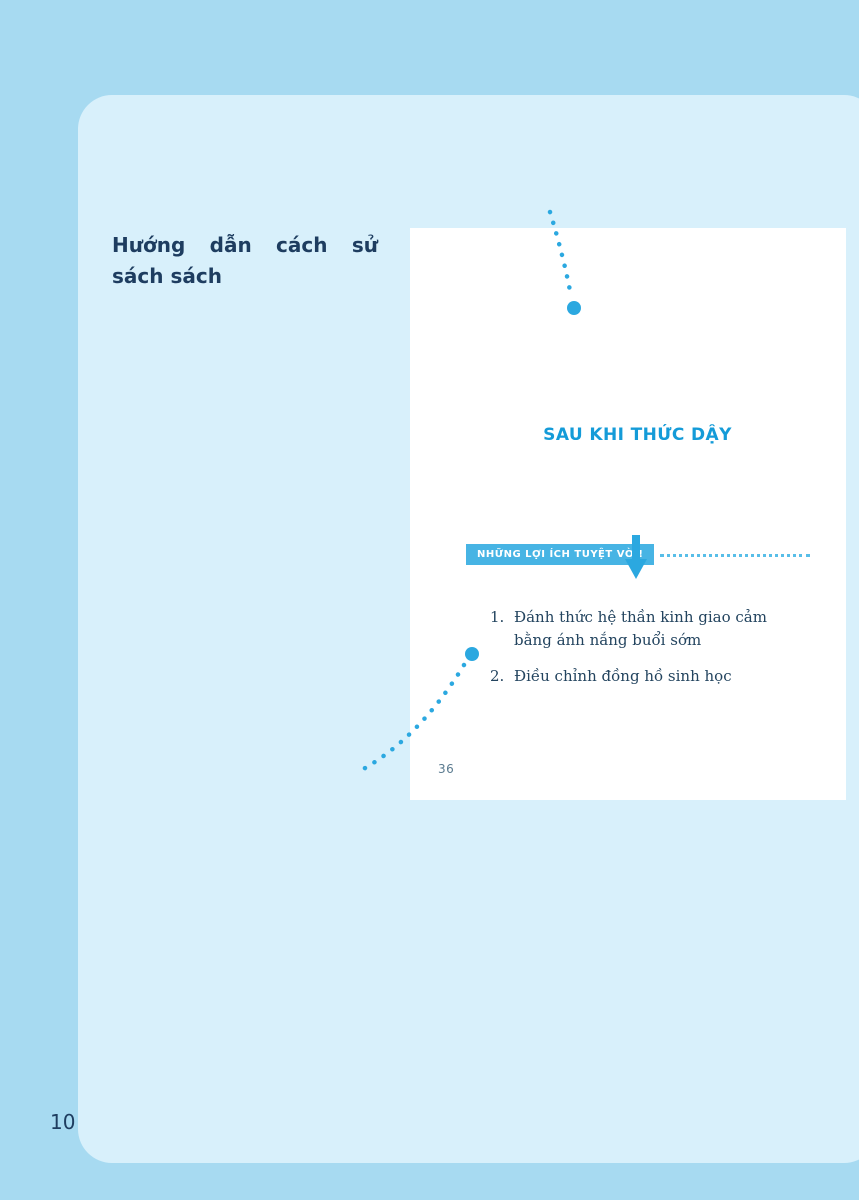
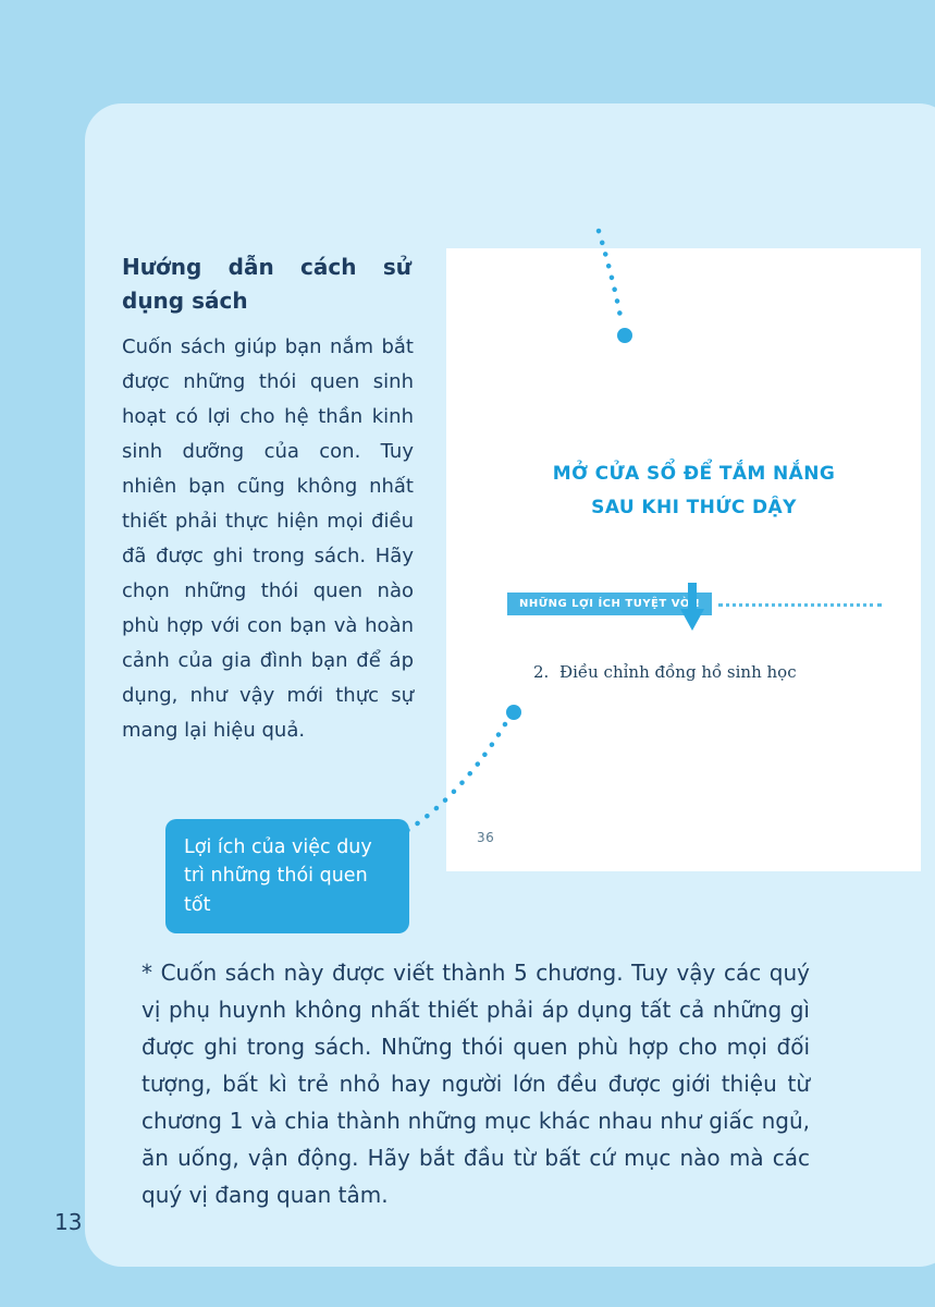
- Hướng dẫn cách sử sách sách
+ Hướng dẫn cách sử dụng sách
+ Cuốn sách giúp bạn nắm bắt được những thói quen sinh hoạt có lợi cho hệ thần kinh sinh dưỡng của con. Tuy nhiên bạn cũng không nhất thiết phải thực hiện mọi điều đã được ghi trong sách. Hãy chọn những thói quen nào phù hợp với con bạn và hoàn cảnh của gia đình bạn để áp dụng, như vậy mới thực sự mang lại hiệu quả.
+ MỞ CỬA SỔ ĐỂ TẮM NẮNG
  SAU KHI THỨC DẬY
  NHỮNG LỢI ÍCH TUYỆT VỜ!
- 1.
- Đánh thức hệ thần kinh giao cảm bằng ánh nắng buổi sớm
  2.
  Điều chỉnh đồng hồ sinh học
  36
+ Lợi ích của việc duy trì những thói quen tốt
+ * Cuốn sách này được viết thành 5 chương. Tuy vậy các quý vị phụ huynh không nhất thiết phải áp dụng tất cả những gì được ghi trong sách. Những thói quen phù hợp cho mọi đối tượng, bất kì trẻ nhỏ hay người lớn đều được giới thiệu từ chương 1 và chia thành những mục khác nhau như giấc ngủ, ăn uống, vận động. Hãy bắt đầu từ bất cứ mục nào mà các quý vị đang quan tâm.
- 10
+ 13
